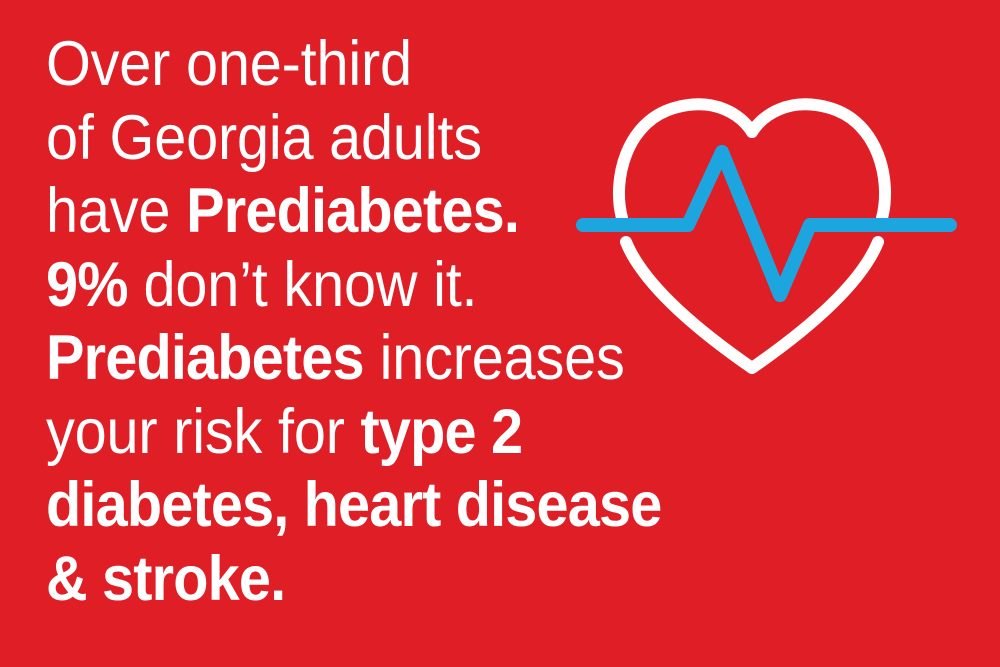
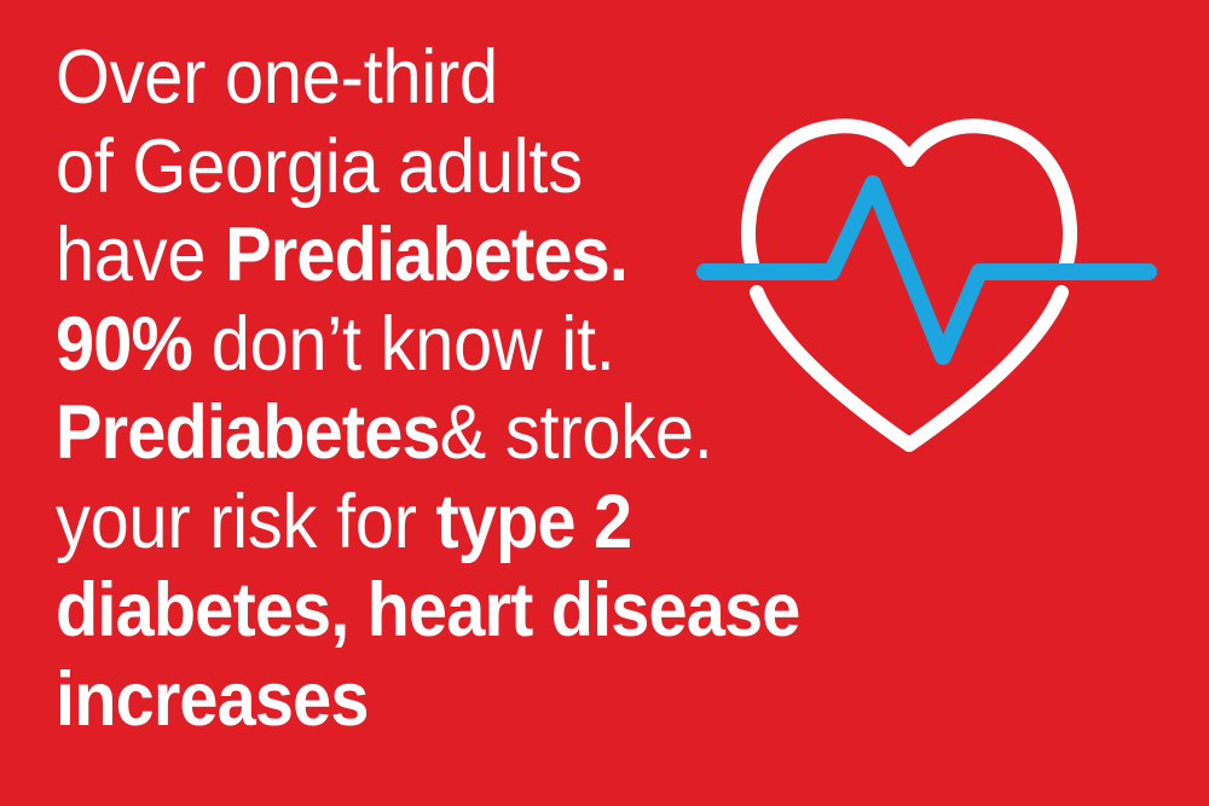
  Over one-third
  of Georgia adults
  have Prediabetes.
- 9% don’t know it.
+ 90% don’t know it.
- Prediabetes increases
+ Prediabetes& stroke.
  your risk for type 2
  diabetes, heart disease
- & stroke.
+ increases
